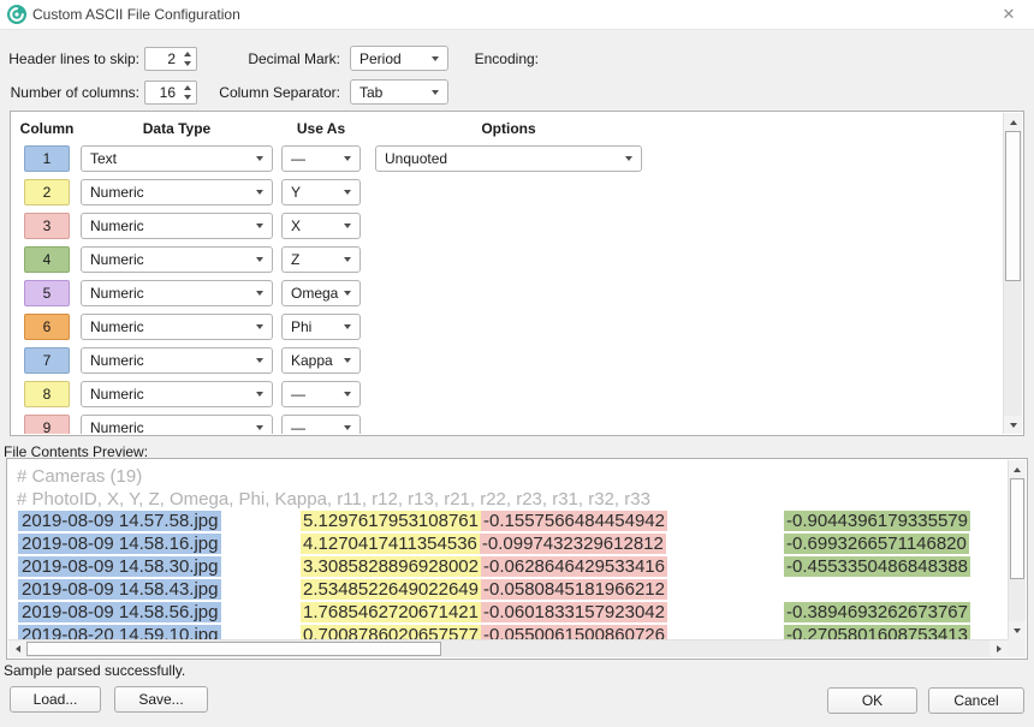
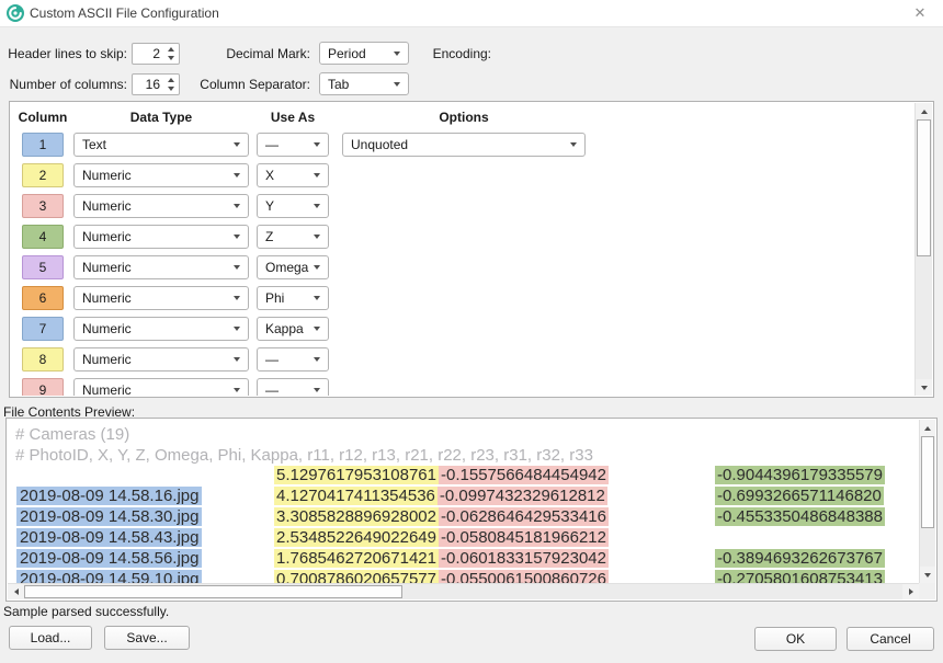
  Custom ASCII File Configuration
  ✕
  Header lines to skip:
  2
  Decimal Mark:
  Period
  Encoding:
  Number of columns:
  16
  Column Separator:
  Tab
  Column
  Data Type
  Use As
  Options
  1
  Text
  —
  Unquoted
  2
  Numeric
- Y
+ X
  3
  Numeric
- X
+ Y
  4
  Numeric
  Z
  5
  Numeric
  Omega
  6
  Numeric
  Phi
  7
  Numeric
  Kappa
  8
  Numeric
  —
  9
  Numeric
  —
  File Contents Preview:
  # Cameras (19)
  # PhotoID, X, Y, Z, Omega, Phi, Kappa, r11, r12, r13, r21, r22, r23, r31, r32, r33
- 2019-08-09 14.57.58.jpg
  5.1297617953108761 -0.1557566484454942
  -0.9044396179335579
  2019-08-09 14.58.16.jpg
  4.1270417411354536 -0.0997432329612812
  -0.6993266571146820
  2019-08-09 14.58.30.jpg
  3.3085828896928002 -0.0628646429533416
  -0.4553350486848388
  2019-08-09 14.58.43.jpg
  2.5348522649022649 -0.0580845181966212
  2019-08-09 14.58.56.jpg
  1.7685462720671421 -0.0601833157923042
  -0.3894693262673767
- 2019-08-20 14.59.10.jpg
+ 2019-08-09 14.59.10.jpg
  0.7008786020657577 -0.0550061500860726
  -0.2705801608753413
  Sample parsed successfully.
  Load...
  Save...
  OK
  Cancel
